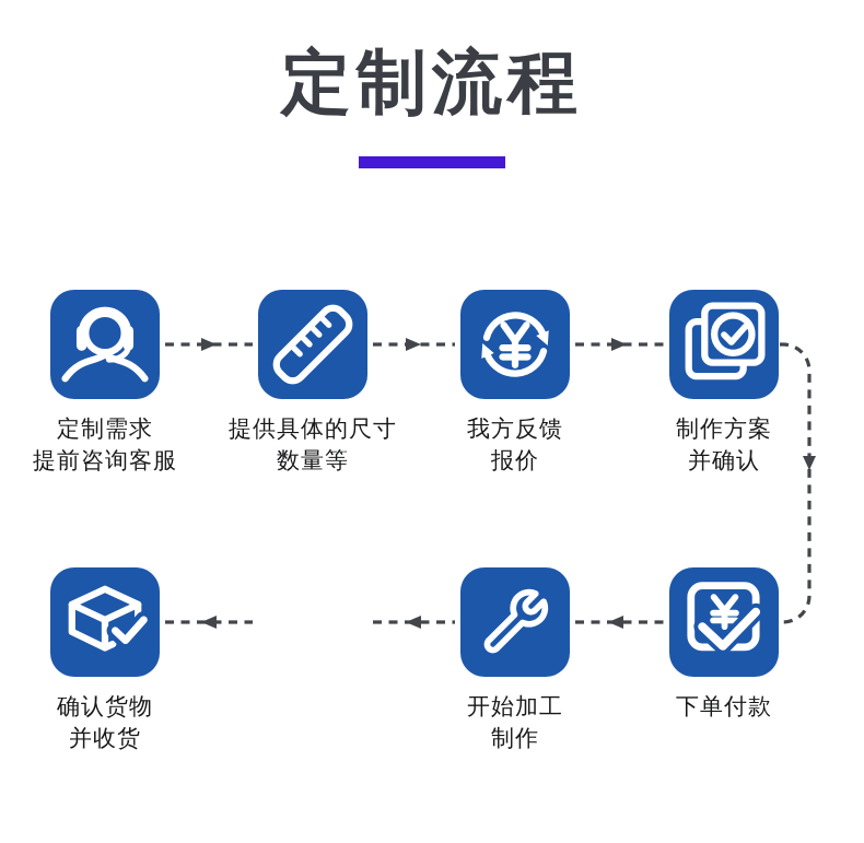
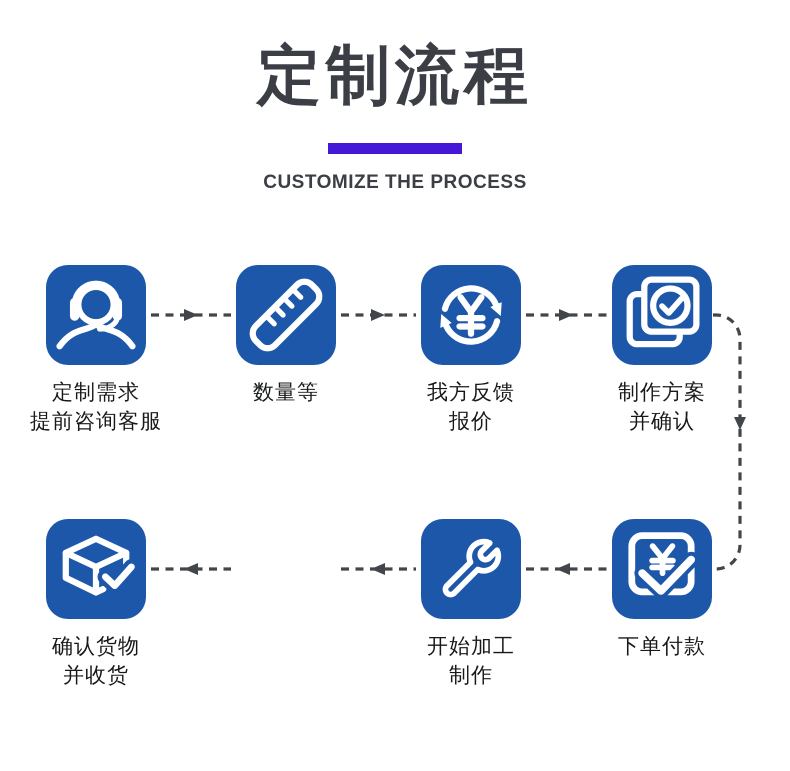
  定制流程
+ CUSTOMIZE THE PROCESS
  定制需求
  提前咨询客服
- 提供具体的尺寸
  数量等
  我方反馈
  报价
  制作方案
  并确认
  下单付款
  开始加工
  制作
  确认货物
  并收货
